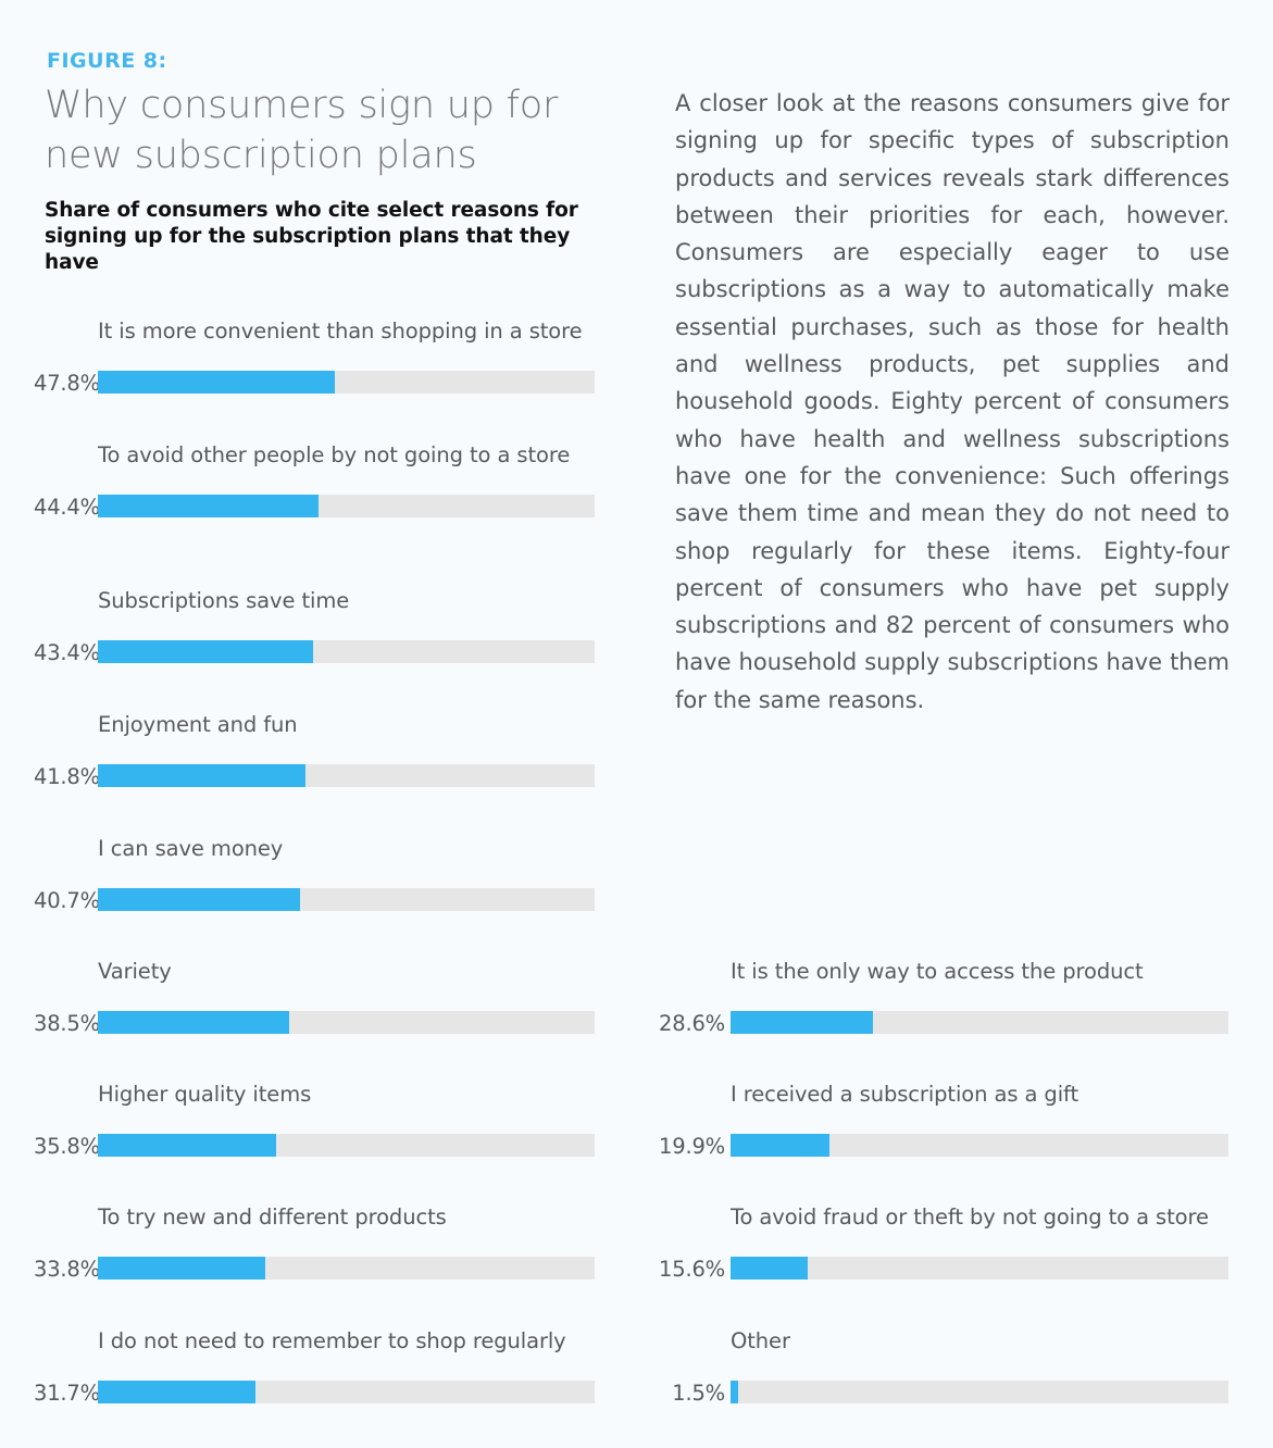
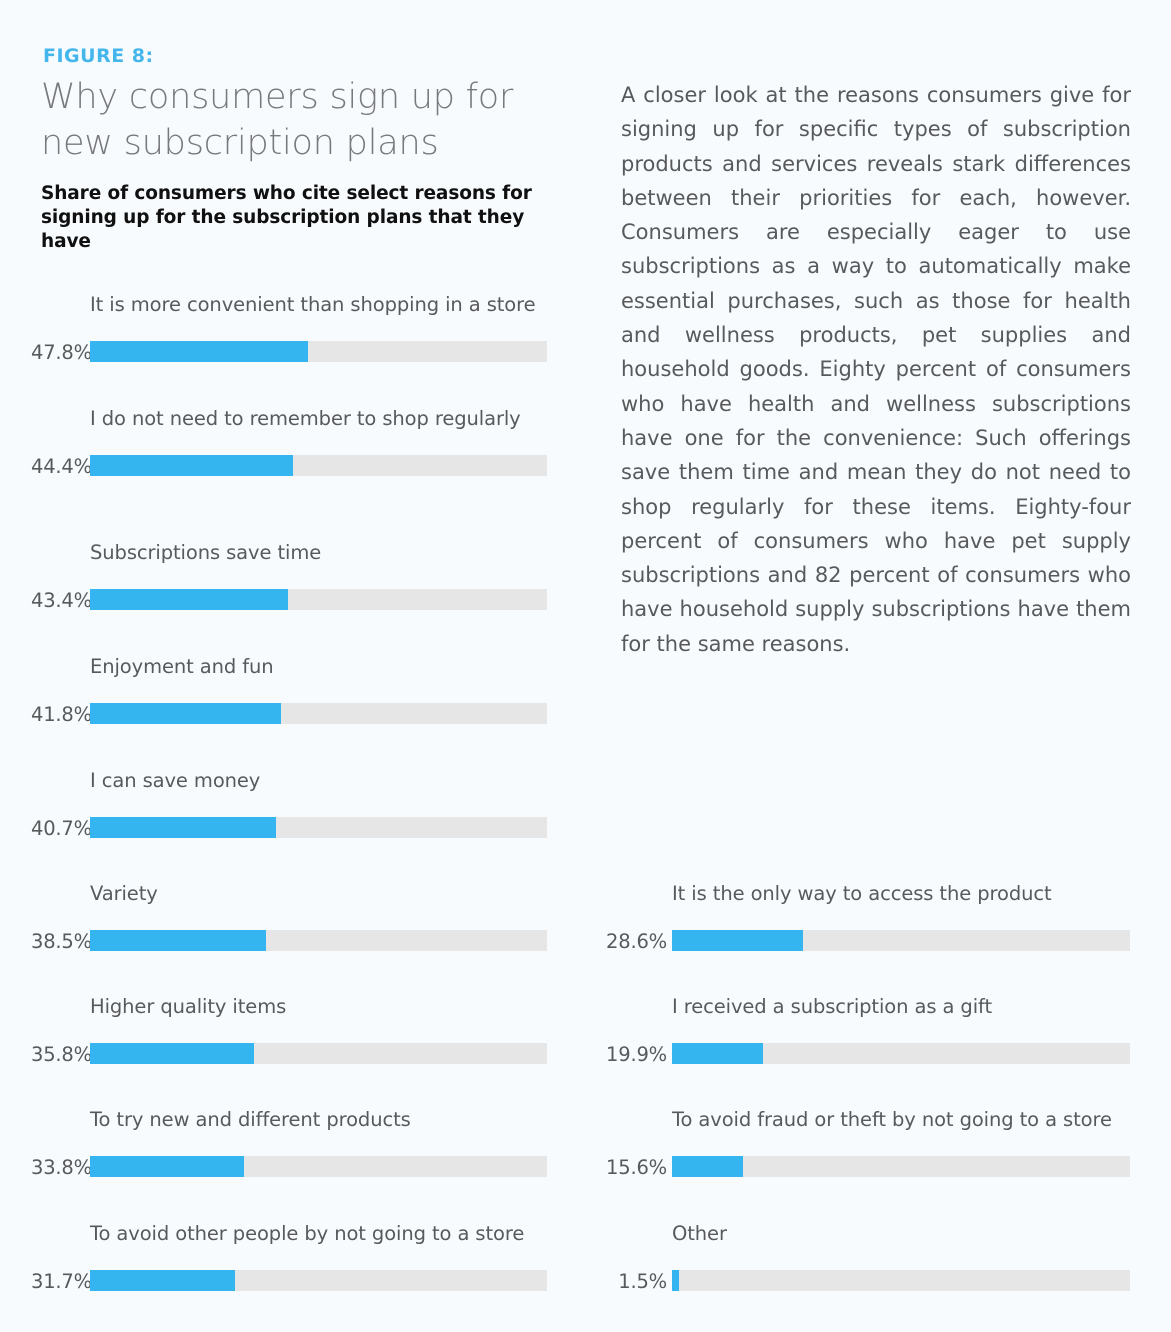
  FIGURE 8:
  Why consumers sign up for new subscription plans
  Share of consumers who cite select reasons for signing up for the subscription plans that they have
  A closer look at the reasons consumers give for signing up for specific types of subscription products and services reveals stark differences between their priorities for each, however. Consumers are especially eager to use subscriptions as a way to automatically make essential purchases, such as those for health and wellness products, pet supplies and household goods. Eighty percent of consumers who have health and wellness subscriptions have one for the convenience: Such offerings save them time and mean they do not need to shop regularly for these items. Eighty-four percent of consumers who have pet supply subscriptions and 82 percent of consumers who have household supply subscriptions have them for the same reasons.
  It is more convenient than shopping in a store
  47.8%
- To avoid other people by not going to a store
+ I do not need to remember to shop regularly
  44.4%
  Subscriptions save time
  43.4%
  Enjoyment and fun
  41.8%
  I can save money
  40.7%
  Variety
  38.5%
  Higher quality items
  35.8%
  To try new and different products
  33.8%
- I do not need to remember to shop regularly
+ To avoid other people by not going to a store
  31.7%
  It is the only way to access the product
  28.6%
  I received a subscription as a gift
  19.9%
  To avoid fraud or theft by not going to a store
  15.6%
  Other
  1.5%
